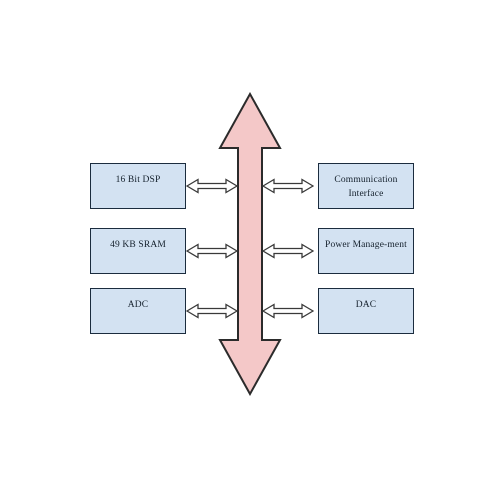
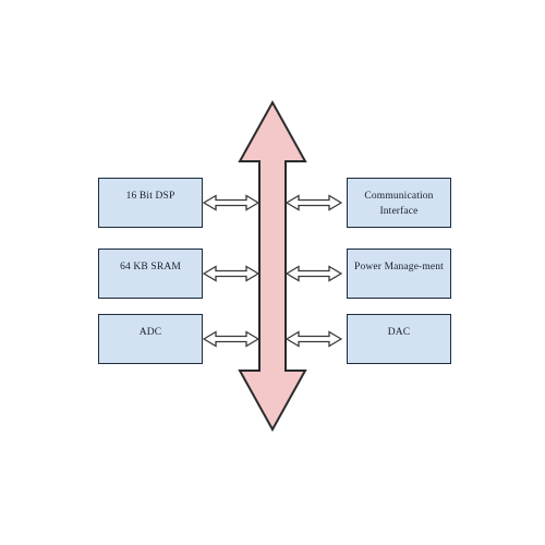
  16 Bit DSP
- 49 KB SRAM
+ 64 KB SRAM
  ADC
  Communication Interface
  Power Manage-ment
  DAC
